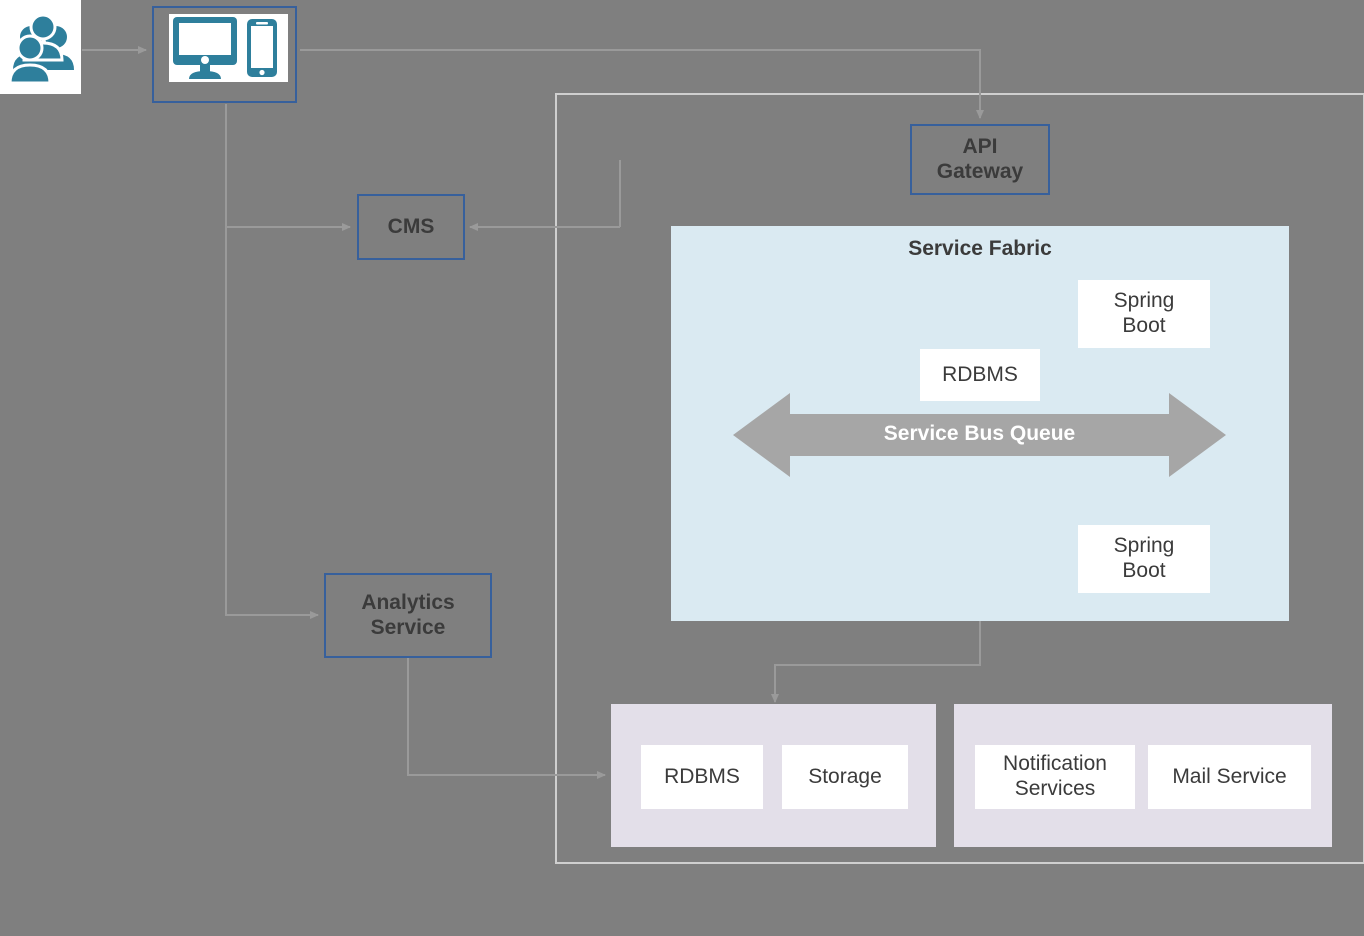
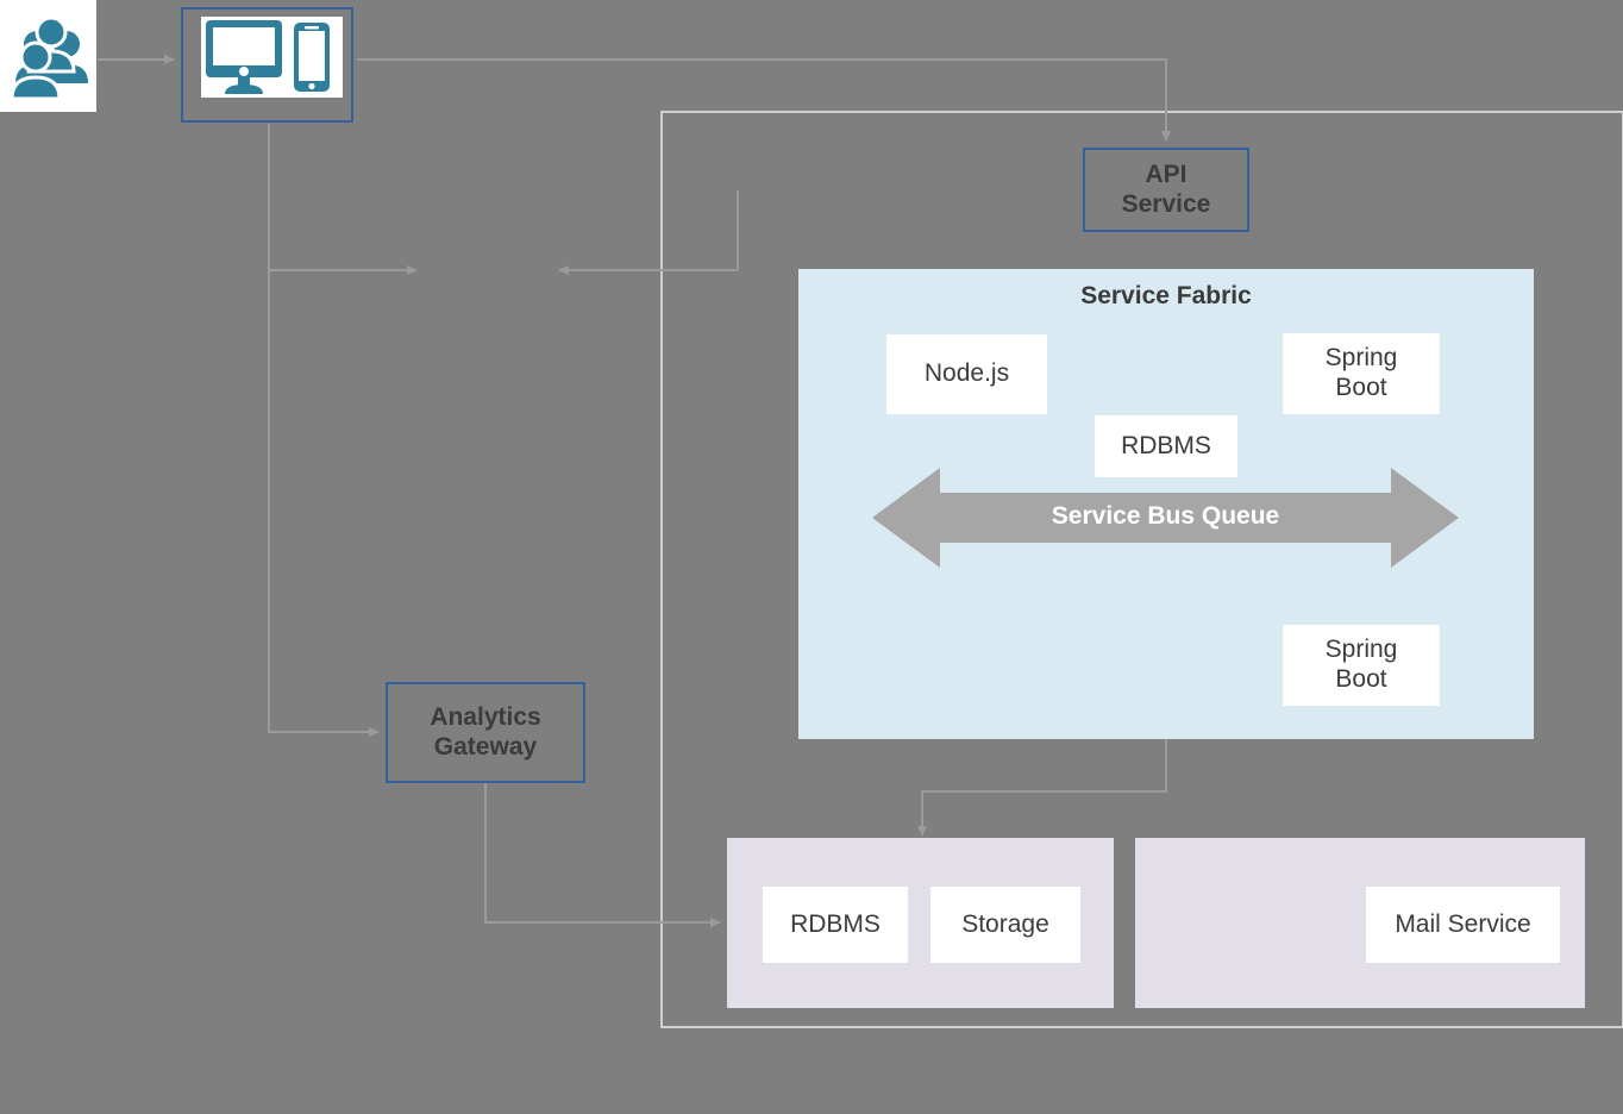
  Service Fabric
  Service Bus Queue
+ Node.js
  RDBMS
  Spring
  Boot
  Spring
  Boot
  RDBMS
  Storage
- Notification
- Services
  Mail Service
  API
- Gateway
+ Service
- CMS
  Analytics
- Service
+ Gateway
